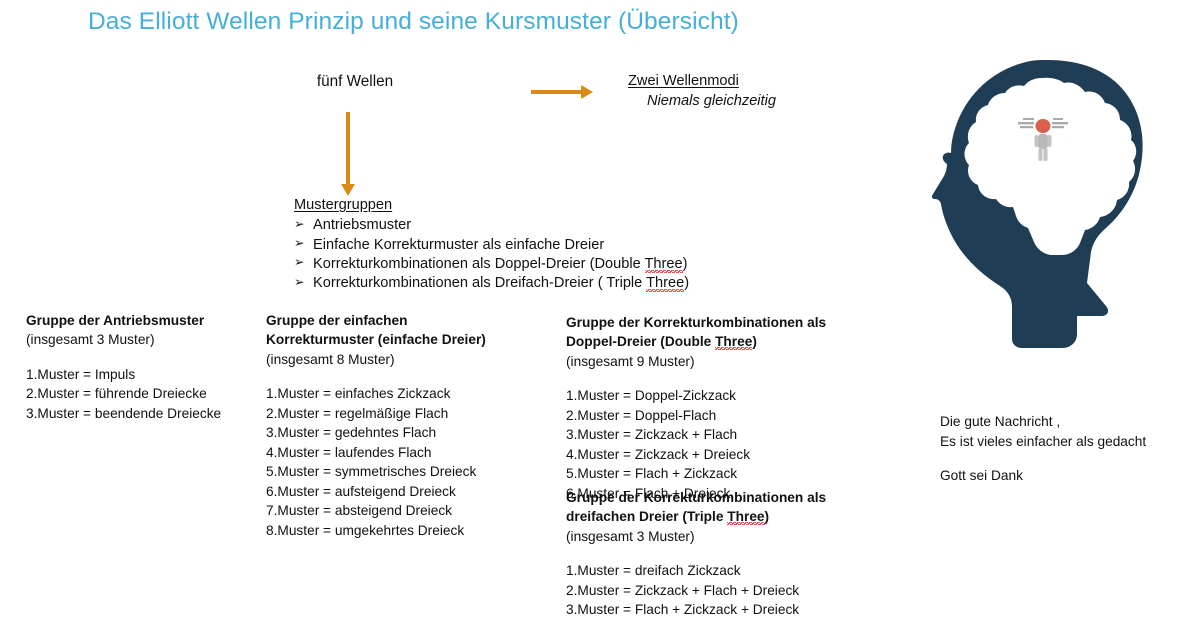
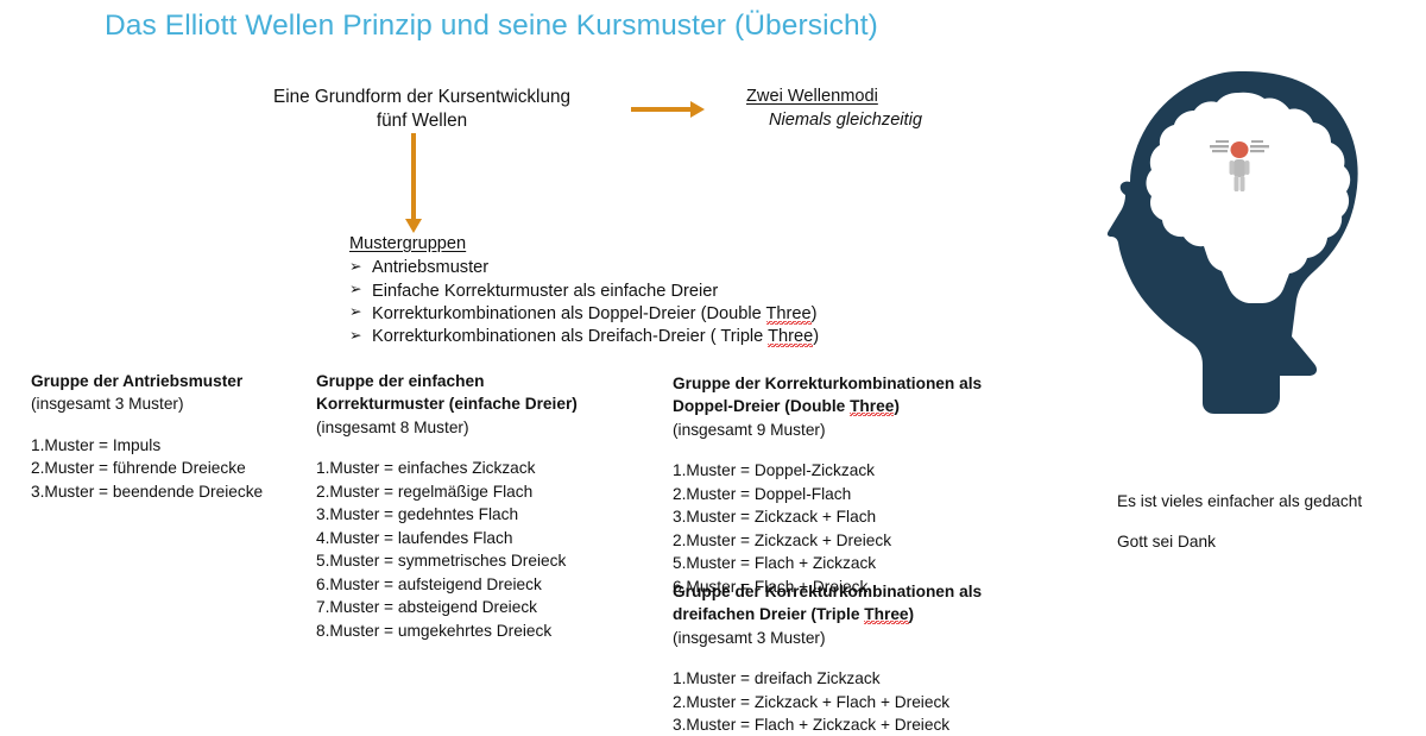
  Das Elliott Wellen Prinzip und seine Kursmuster (Übersicht)
+ Eine Grundform der Kursentwicklung
  fünf Wellen
  Zwei Wellenmodi
  Niemals gleichzeitig
  Mustergruppen
  Antriebsmuster
  Einfache Korrekturmuster als einfache Dreier
  Korrekturkombinationen als Doppel-Dreier (Double Three)
  Korrekturkombinationen als Dreifach-Dreier ( Triple Three)
  Gruppe der Antriebsmuster
  (insgesamt 3 Muster)
  1.Muster = Impuls
  2.Muster = führende Dreiecke
  3.Muster = beendende Dreiecke
  Gruppe der einfachen
  Korrekturmuster (einfache Dreier)
  (insgesamt 8 Muster)
  1.Muster = einfaches Zickzack
  2.Muster = regelmäßige Flach
  3.Muster = gedehntes Flach
  4.Muster = laufendes Flach
  5.Muster = symmetrisches Dreieck
  6.Muster = aufsteigend Dreieck
  7.Muster = absteigend Dreieck
  8.Muster = umgekehrtes Dreieck
  Gruppe der Korrekturkombinationen als
  Doppel-Dreier (Double Three)
  (insgesamt 9 Muster)
  1.Muster = Doppel-Zickzack
  2.Muster = Doppel-Flach
  3.Muster = Zickzack + Flach
- 4.Muster = Zickzack + Dreieck
+ 2.Muster = Zickzack + Dreieck
  5.Muster = Flach + Zickzack
  6.Muster = Flach + Dreieck
  Gruppe der Korrekturkombinationen als
  dreifachen Dreier (Triple Three)
  (insgesamt 3 Muster)
  1.Muster = dreifach Zickzack
  2.Muster = Zickzack + Flach + Dreieck
  3.Muster = Flach + Zickzack + Dreieck
- Die gute Nachricht ,
  Es ist vieles einfacher als gedacht
  Gott sei Dank
